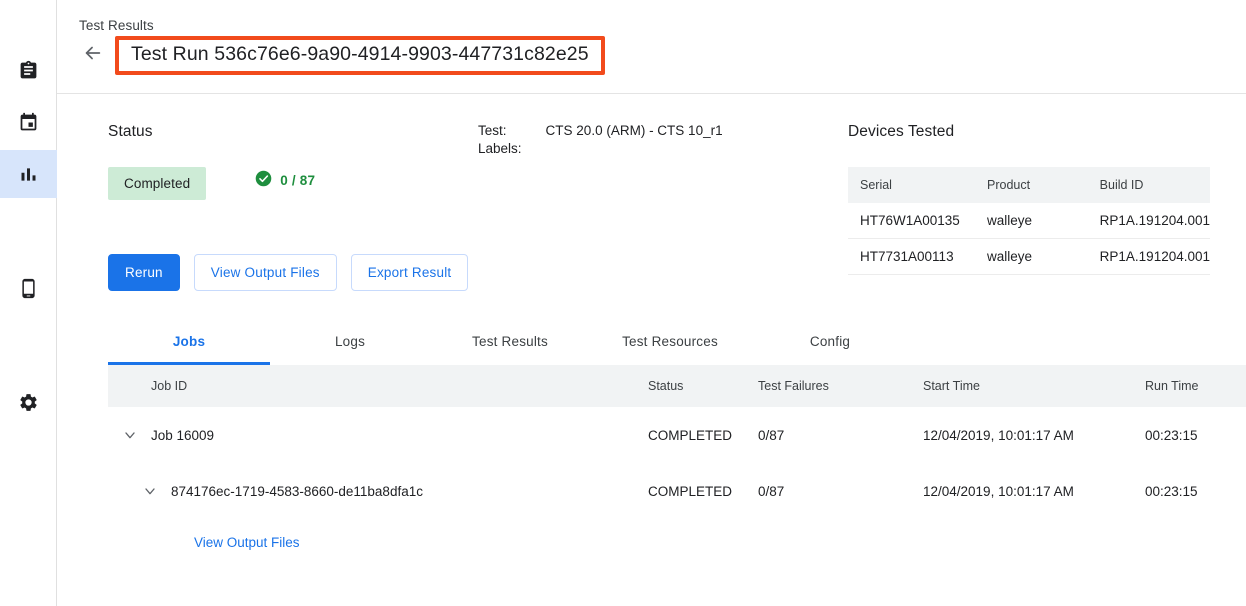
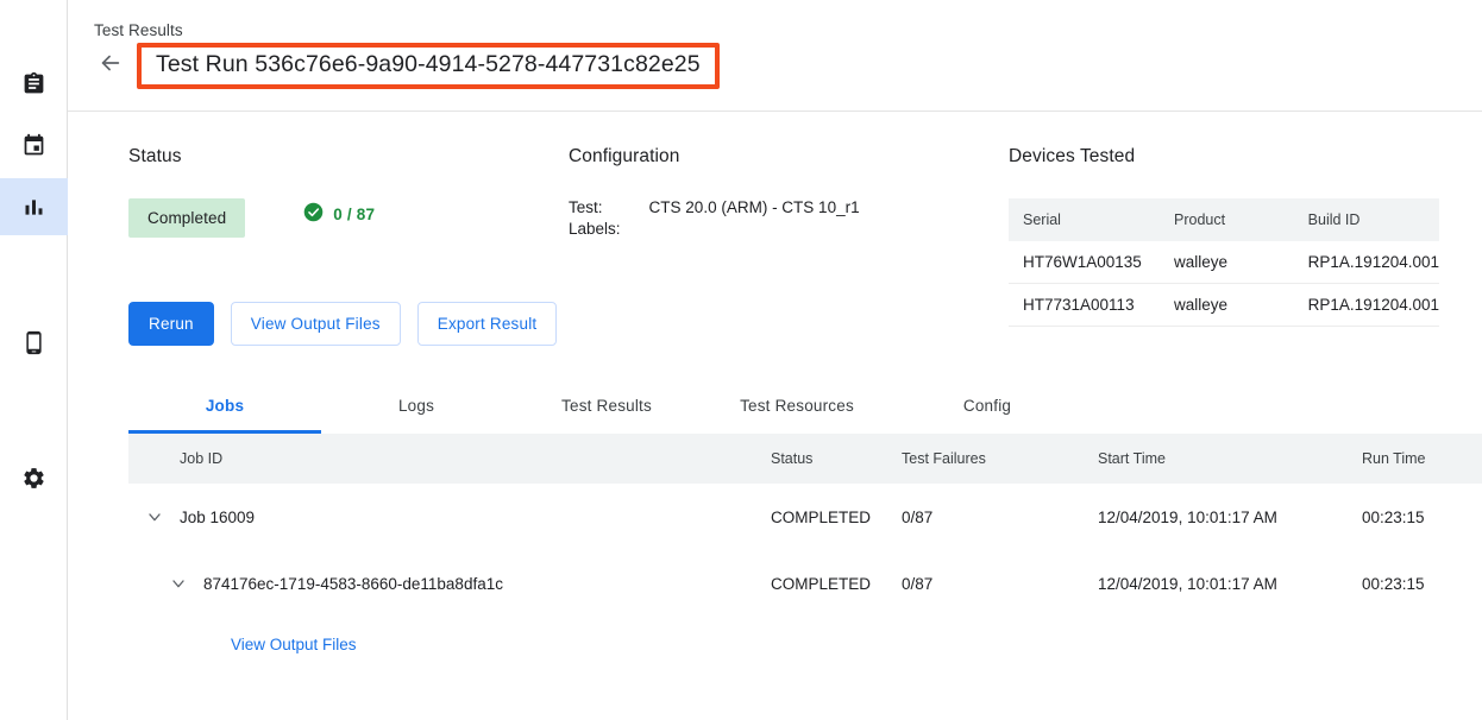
  Test Results
- Test Run 536c76e6-9a90-4914-9903-447731c82e25
+ Test Run 536c76e6-9a90-4914-5278-447731c82e25
  Status
  Completed
  0 / 87
+ Configuration
  Test:
  CTS 20.0 (ARM) - CTS 10_r1
  Labels:
  Devices Tested
  Serial	Product	Build ID
  HT76W1A00135	walleye	RP1A.191204.001
  HT7731A00113	walleye	RP1A.191204.001
  Rerun
  View Output Files
  Export Result
  Jobs
  Logs
  Test Results
  Test Resources
  Config
  Job ID	Status	Test Failures	Start Time	Run Time
  Job 16009	COMPLETED	0/87	12/04/2019, 10:01:17 AM	00:23:15
  874176ec-1719-4583-8660-de11ba8dfa1c	COMPLETED	0/87	12/04/2019, 10:01:17 AM	00:23:15
  View Output Files
